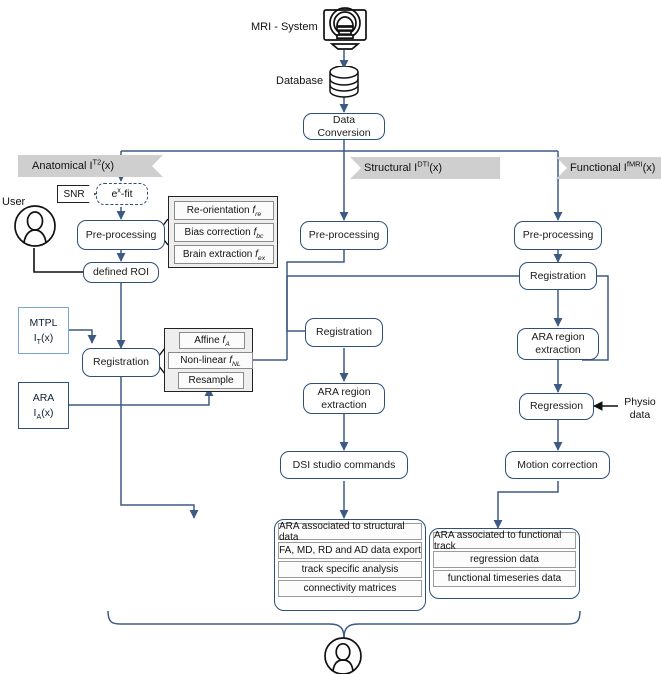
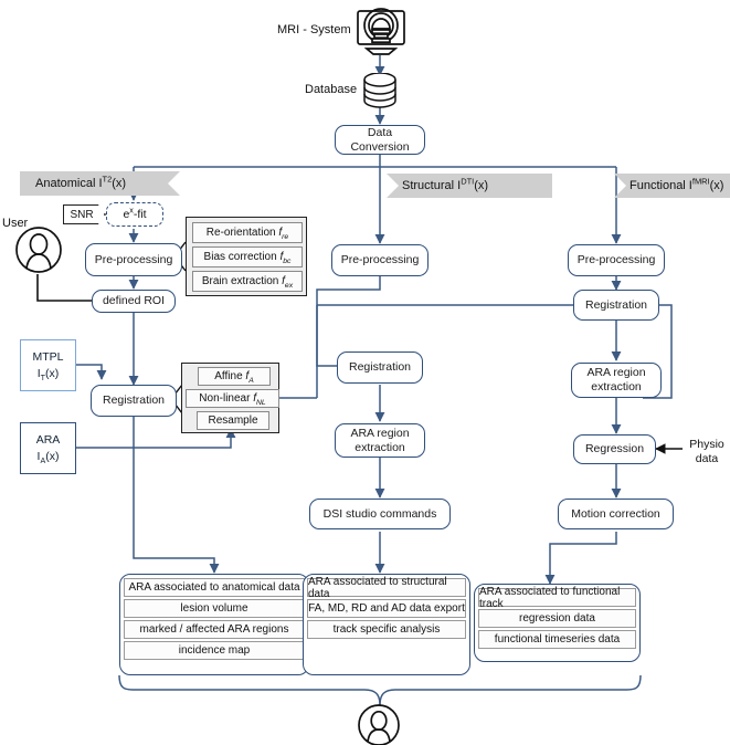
  MRI - System
  Database
  Data Conversion
  Anatomical IT2(x)
  Structural IDTI(x)
  Functional IfMRI(x)
  User
  SNR
  ex-fit
  Pre-processing
  Re-orientation f
  Bias correction f
  Brain extraction f
  defined ROI
  MTPL
  IT(x)
  ARA
  IA(x)
  Registration
  Affine f
  Non-linear f
  Resample
  Pre-processing
  Registration
  ARA region extraction
  DSI studio commands
  Pre-processing
  Registration
  ARA region extraction
  Regression
  Physio data
  Motion correction
+ ARA associated to anatomical data
+ lesion volume
+ marked / affected ARA regions
+ incidence map
  ARA associated to structural data
  FA, MD, RD and AD data export
  track specific analysis
- connectivity matrices
  ARA associated to functional track
  regression data
  functional timeseries data
